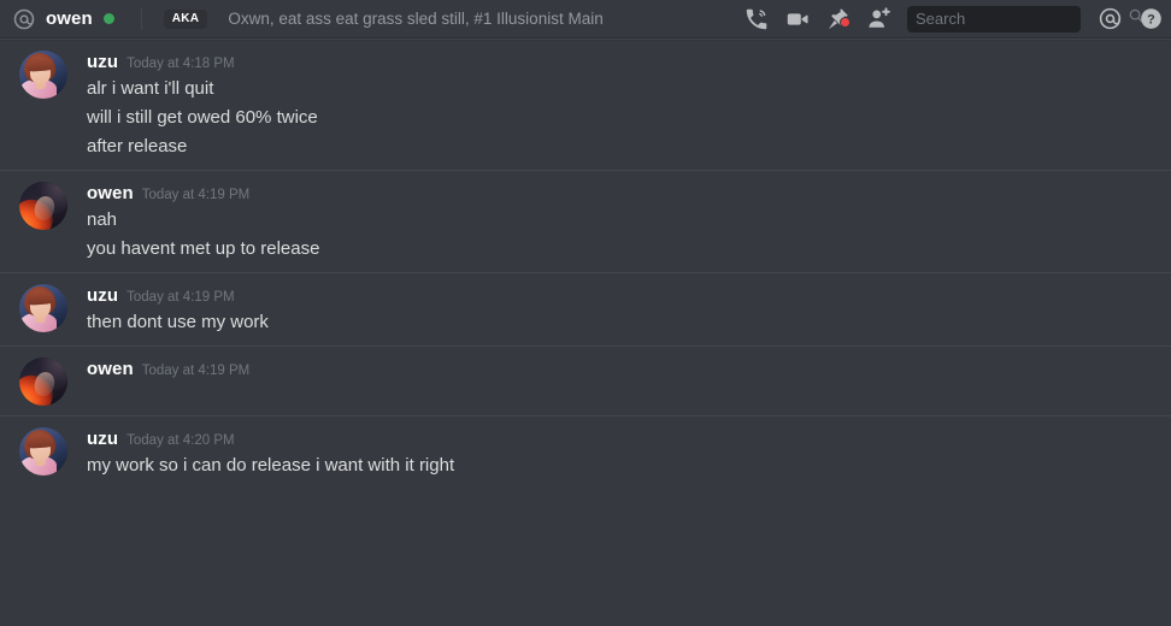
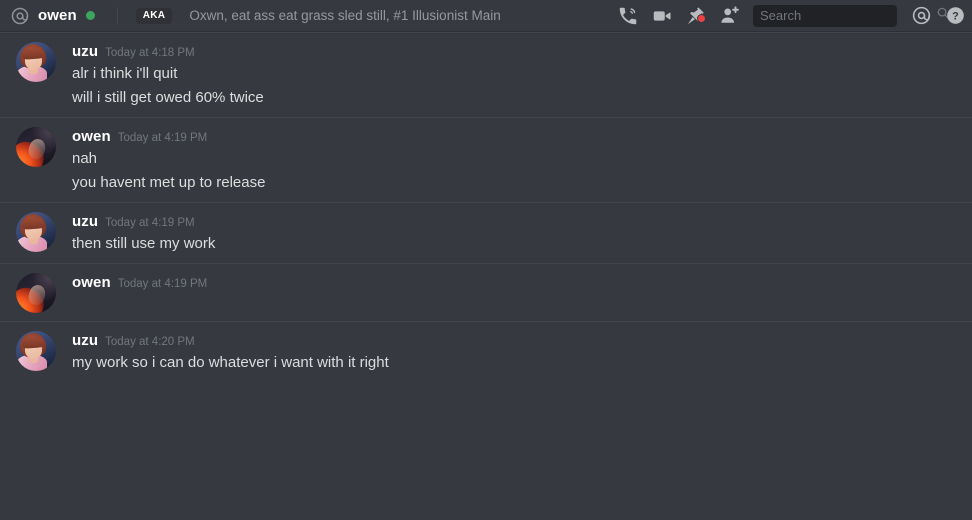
  owen
  AKA
  Oxwn, eat ass eat grass sled still, #1 Illusionist Main
  Search
  ?
  uzu
  Today at 4:18 PM
- alr i want i'll quit
+ alr i think i'll quit
  will i still get owed 60% twice
- after release
  owen
  Today at 4:19 PM
  nah
  you havent met up to release
  uzu
  Today at 4:19 PM
- then dont use my work
+ then still use my work
  owen
  Today at 4:19 PM
  uzu
  Today at 4:20 PM
- my work so i can do release i want with it right
+ my work so i can do whatever i want with it right
